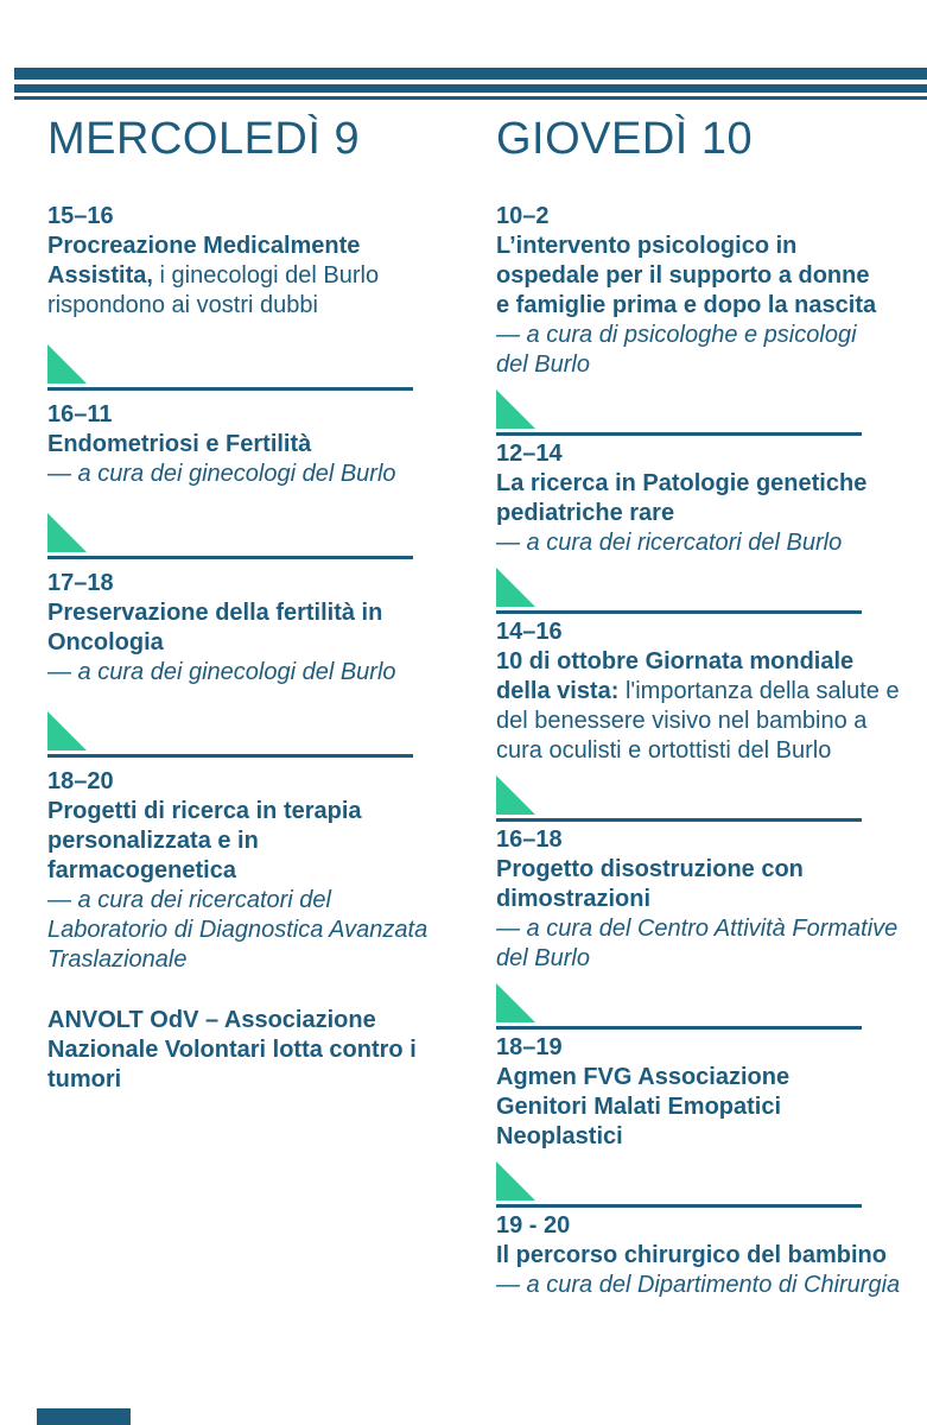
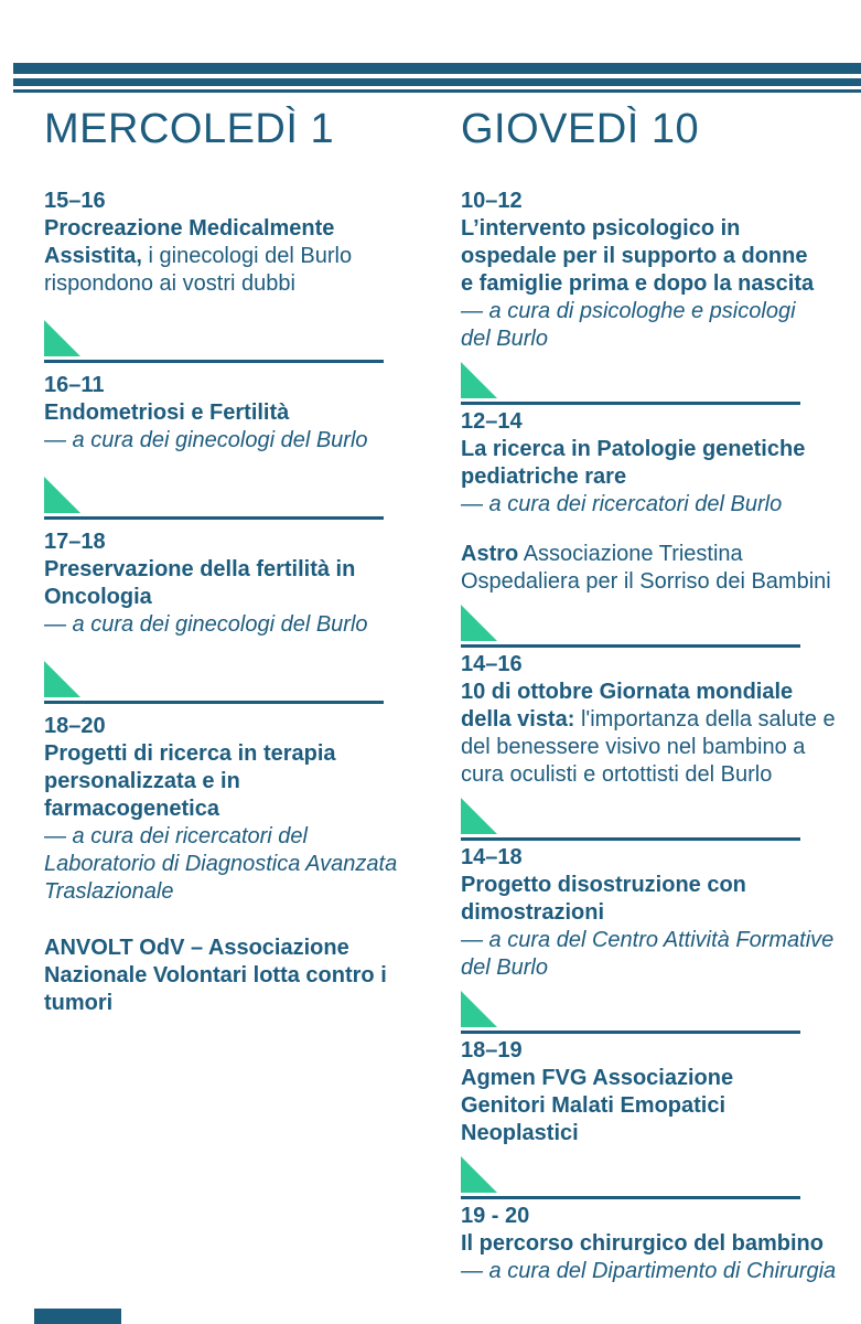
- MERCOLEDÌ 9
+ MERCOLEDÌ 1
  15–16
  Procreazione Medicalmente
  Assistita, i ginecologi del Burlo
  rispondono ai vostri dubbi
  16–11
  Endometriosi e Fertilità
  — a cura dei ginecologi del Burlo
  17–18
  Preservazione della fertilità in
  Oncologia
  — a cura dei ginecologi del Burlo
  18–20
  Progetti di ricerca in terapia
  personalizzata e in
  farmacogenetica
  — a cura dei ricercatori del
  Laboratorio di Diagnostica Avanzata
  Traslazionale
  ANVOLT OdV – Associazione
  Nazionale Volontari lotta contro i
  tumori
  GIOVEDÌ 10
- 10–2
+ 10–12
  L’intervento psicologico in
  ospedale per il supporto a donne
  e famiglie prima e dopo la nascita
  — a cura di psicologhe e psicologi
  del Burlo
  12–14
  La ricerca in Patologie genetiche
  pediatriche rare
  — a cura dei ricercatori del Burlo
+ Astro Associazione Triestina
+ Ospedaliera per il Sorriso dei Bambini
  14–16
  10 di ottobre Giornata mondiale
  della vista: l'importanza della salute e
  del benessere visivo nel bambino a
  cura oculisti e ortottisti del Burlo
- 16–18
+ 14–18
  Progetto disostruzione con
  dimostrazioni
  — a cura del Centro Attività Formative
  del Burlo
  18–19
  Agmen FVG Associazione
  Genitori Malati Emopatici
  Neoplastici
  19 - 20
  Il percorso chirurgico del bambino
  — a cura del Dipartimento di Chirurgia
